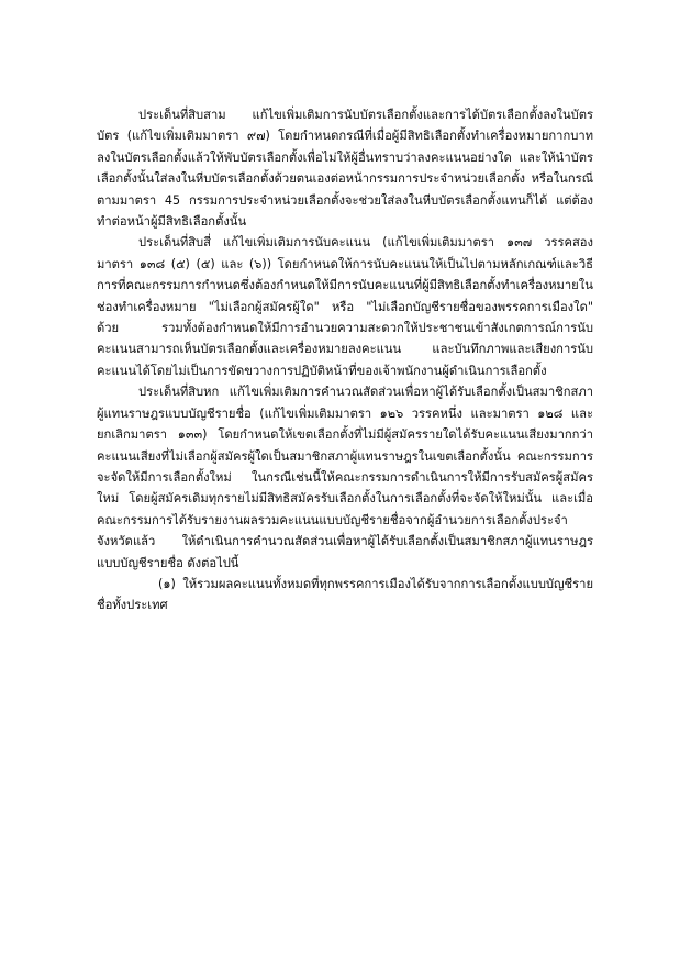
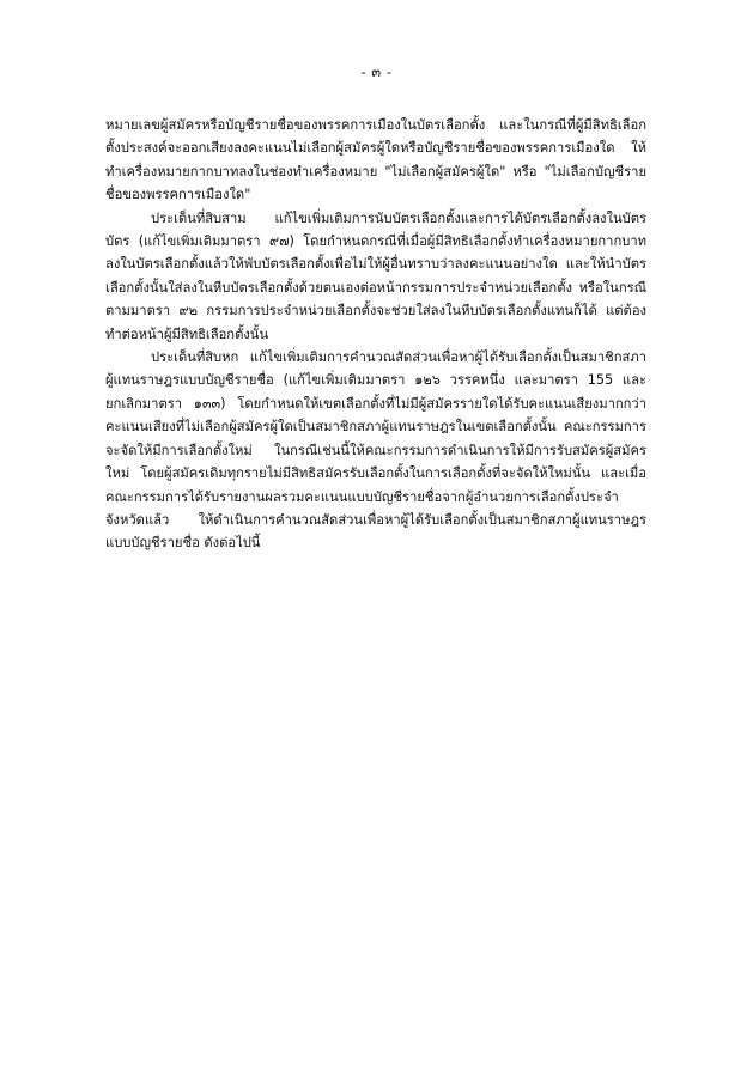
+ - ๓ -
+ หมายเลขผู้สมัครหรือบัญชีรายชื่อของพรรคการเมืองในบัตรเลือกตั้ง และในกรณีที่ผู้มีสิทธิเลือกตั้งประสงค์จะออกเสียงลงคะแนนไม่เลือกผู้สมัครผู้ใดหรือบัญชีรายชื่อของพรรคการเมืองใด ให้ทำเครื่องหมายกากบาทลงในช่องทำเครื่องหมาย "ไม่เลือกผู้สมัครผู้ใด" หรือ "ไม่เลือกบัญชีรายชื่อของพรรคการเมืองใด"
- ประเด็นที่สิบสาม แก้ไขเพิ่มเติมการนับบัตรเลือกตั้งและการได้บัตรเลือกตั้งลงในบัตรบัตร (แก้ไขเพิ่มเติมมาตรา ๙๗) โดยกำหนดกรณีที่เมื่อผู้มีสิทธิเลือกตั้งทำเครื่องหมายกากบาทลงในบัตรเลือกตั้งแล้วให้พับบัตรเลือกตั้งเพื่อไม่ให้ผู้อื่นทราบว่าลงคะแนนอย่างใด และให้นำบัตรเลือกตั้งนั้นใส่ลงในหีบบัตรเลือกตั้งด้วยตนเองต่อหน้ากรรมการประจำหน่วยเลือกตั้ง หรือในกรณีตามมาตรา 45 กรรมการประจำหน่วยเลือกตั้งจะช่วยใส่ลงในหีบบัตรเลือกตั้งแทนก็ได้ แต่ต้องทำต่อหน้าผู้มีสิทธิเลือกตั้งนั้น
+ ประเด็นที่สิบสาม แก้ไขเพิ่มเติมการนับบัตรเลือกตั้งและการได้บัตรเลือกตั้งลงในบัตรบัตร (แก้ไขเพิ่มเติมมาตรา ๙๗) โดยกำหนดกรณีที่เมื่อผู้มีสิทธิเลือกตั้งทำเครื่องหมายกากบาทลงในบัตรเลือกตั้งแล้วให้พับบัตรเลือกตั้งเพื่อไม่ให้ผู้อื่นทราบว่าลงคะแนนอย่างใด และให้นำบัตรเลือกตั้งนั้นใส่ลงในหีบบัตรเลือกตั้งด้วยตนเองต่อหน้ากรรมการประจำหน่วยเลือกตั้ง หรือในกรณีตามมาตรา ๙๒ กรรมการประจำหน่วยเลือกตั้งจะช่วยใส่ลงในหีบบัตรเลือกตั้งแทนก็ได้ แต่ต้องทำต่อหน้าผู้มีสิทธิเลือกตั้งนั้น
- ประเด็นที่สิบสี่ แก้ไขเพิ่มเติมการนับคะแนน (แก้ไขเพิ่มเติมมาตรา ๑๓๗ วรรคสอง มาตรา ๑๓๘ (๕) (๕) และ (๖)) โดยกำหนดให้การนับคะแนนให้เป็นไปตามหลักเกณฑ์และวิธีการที่คณะกรรมการกำหนดซึ่งต้องกำหนดให้มีการนับคะแนนที่ผู้มีสิทธิเลือกตั้งทำเครื่องหมายในช่องทำเครื่องหมาย "ไม่เลือกผู้สมัครผู้ใด" หรือ "ไม่เลือกบัญชีรายชื่อของพรรคการเมืองใด" ด้วย รวมทั้งต้องกำหนดให้มีการอำนวยความสะดวกให้ประชาชนเข้าสังเกตการณ์การนับคะแนนสามารถเห็นบัตรเลือกตั้งและเครื่องหมายลงคะแนน และบันทึกภาพและเสียงการนับคะแนนได้โดยไม่เป็นการขัดขวางการปฏิบัติหน้าที่ของเจ้าพนักงานผู้ดำเนินการเลือกตั้ง
- ประเด็นที่สิบหก แก้ไขเพิ่มเติมการคำนวณสัดส่วนเพื่อหาผู้ได้รับเลือกตั้งเป็นสมาชิกสภาผู้แทนราษฎรแบบบัญชีรายชื่อ (แก้ไขเพิ่มเติมมาตรา ๑๒๖ วรรคหนึ่ง และมาตรา ๑๒๘ และยกเลิกมาตรา ๑๓๓) โดยกำหนดให้เขตเลือกตั้งที่ไม่มีผู้สมัครรายใดได้รับคะแนนเสียงมากกว่าคะแนนเสียงที่ไม่เลือกผู้สมัครผู้ใดเป็นสมาชิกสภาผู้แทนราษฎรในเขตเลือกตั้งนั้น คณะกรรมการจะจัดให้มีการเลือกตั้งใหม่ ในกรณีเช่นนี้ให้คณะกรรมการดำเนินการให้มีการรับสมัครผู้สมัครใหม่ โดยผู้สมัครเดิมทุกรายไม่มีสิทธิสมัครรับเลือกตั้งในการเลือกตั้งที่จะจัดให้ใหม่นั้น และเมื่อคณะกรรมการได้รับรายงานผลรวมคะแนนแบบบัญชีรายชื่อจากผู้อำนวยการเลือกตั้งประจำจังหวัดแล้ว ให้ดำเนินการคำนวณสัดส่วนเพื่อหาผู้ได้รับเลือกตั้งเป็นสมาชิกสภาผู้แทนราษฎรแบบบัญชีรายชื่อ ดังต่อไปนี้
+ ประเด็นที่สิบหก แก้ไขเพิ่มเติมการคำนวณสัดส่วนเพื่อหาผู้ได้รับเลือกตั้งเป็นสมาชิกสภาผู้แทนราษฎรแบบบัญชีรายชื่อ (แก้ไขเพิ่มเติมมาตรา ๑๒๖ วรรคหนึ่ง และมาตรา 155 และยกเลิกมาตรา ๑๓๓) โดยกำหนดให้เขตเลือกตั้งที่ไม่มีผู้สมัครรายใดได้รับคะแนนเสียงมากกว่าคะแนนเสียงที่ไม่เลือกผู้สมัครผู้ใดเป็นสมาชิกสภาผู้แทนราษฎรในเขตเลือกตั้งนั้น คณะกรรมการจะจัดให้มีการเลือกตั้งใหม่ ในกรณีเช่นนี้ให้คณะกรรมการดำเนินการให้มีการรับสมัครผู้สมัครใหม่ โดยผู้สมัครเดิมทุกรายไม่มีสิทธิสมัครรับเลือกตั้งในการเลือกตั้งที่จะจัดให้ใหม่นั้น และเมื่อคณะกรรมการได้รับรายงานผลรวมคะแนนแบบบัญชีรายชื่อจากผู้อำนวยการเลือกตั้งประจำจังหวัดแล้ว ให้ดำเนินการคำนวณสัดส่วนเพื่อหาผู้ได้รับเลือกตั้งเป็นสมาชิกสภาผู้แทนราษฎรแบบบัญชีรายชื่อ ดังต่อไปนี้
- (๑) ให้รวมผลคะแนนทั้งหมดที่ทุกพรรคการเมืองได้รับจากการเลือกตั้งแบบบัญชีรายชื่อทั้งประเทศ
